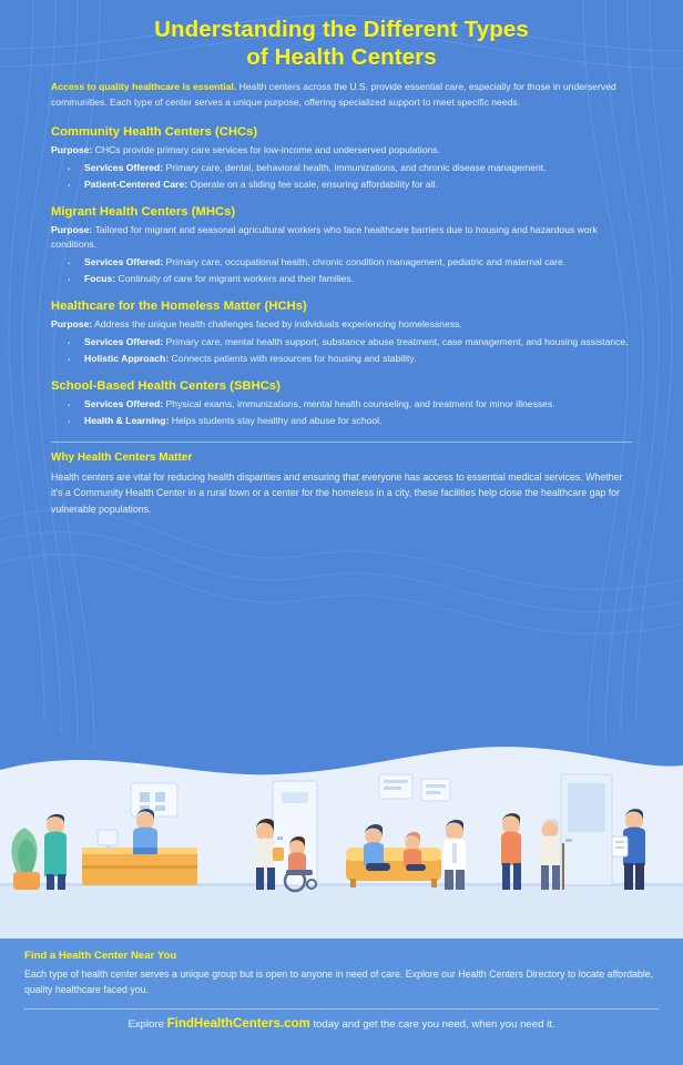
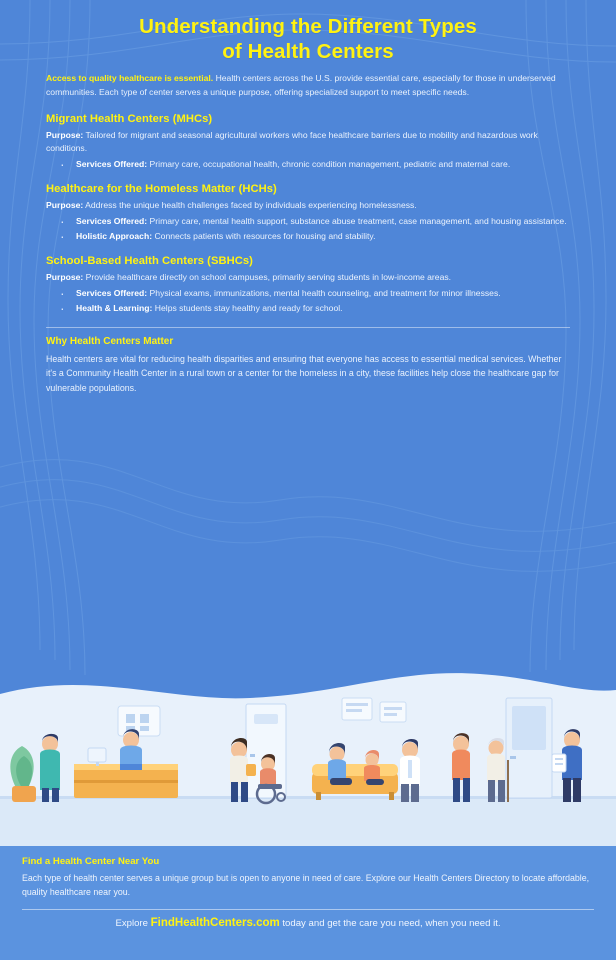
  Understanding the Different Types
  of Health Centers
  Access to quality healthcare is essential. Health centers across the U.S. provide essential care, especially for those in underserved communities. Each type of center serves a unique purpose, offering specialized support to meet specific needs.
- Community Health Centers (CHCs)
- Purpose: CHCs provide primary care services for low-income and underserved populations.
- Services Offered: Primary care, dental, behavioral health, immunizations, and chronic disease management.
- Patient-Centered Care: Operate on a sliding fee scale, ensuring affordability for all.
  Migrant Health Centers (MHCs)
- Purpose: Tailored for migrant and seasonal agricultural workers who face healthcare barriers due to housing and hazardous work conditions.
+ Purpose: Tailored for migrant and seasonal agricultural workers who face healthcare barriers due to mobility and hazardous work conditions.
  Services Offered: Primary care, occupational health, chronic condition management, pediatric and maternal care.
- Focus: Continuity of care for migrant workers and their families.
  Healthcare for the Homeless Matter (HCHs)
  Purpose: Address the unique health challenges faced by individuals experiencing homelessness.
  Services Offered: Primary care, mental health support, substance abuse treatment, case management, and housing assistance.
  Holistic Approach: Connects patients with resources for housing and stability.
  School-Based Health Centers (SBHCs)
+ Purpose: Provide healthcare directly on school campuses, primarily serving students in low-income areas.
  Services Offered: Physical exams, immunizations, mental health counseling, and treatment for minor illnesses.
- Health & Learning: Helps students stay healthy and abuse for school.
+ Health & Learning: Helps students stay healthy and ready for school.
  Why Health Centers Matter
  Health centers are vital for reducing health disparities and ensuring that everyone has access to essential medical services. Whether it's a Community Health Center in a rural town or a center for the homeless in a city, these facilities help close the healthcare gap for vulnerable populations.
  Find a Health Center Near You
- Each type of health center serves a unique group but is open to anyone in need of care. Explore our Health Centers Directory to locate affordable, quality healthcare faced you.
+ Each type of health center serves a unique group but is open to anyone in need of care. Explore our Health Centers Directory to locate affordable, quality healthcare near you.
  Explore FindHealthCenters.com today and get the care you need, when you need it.
